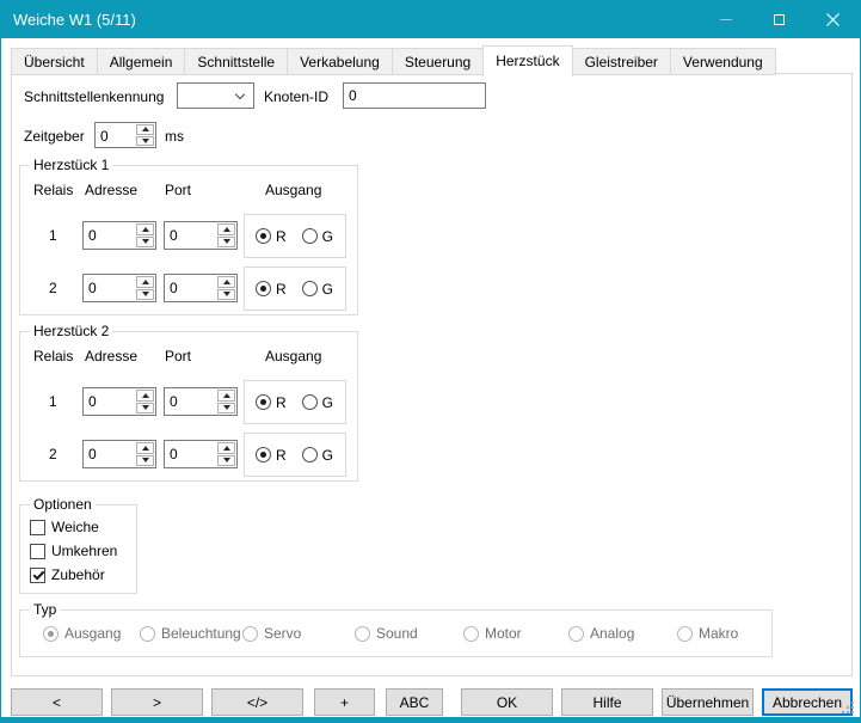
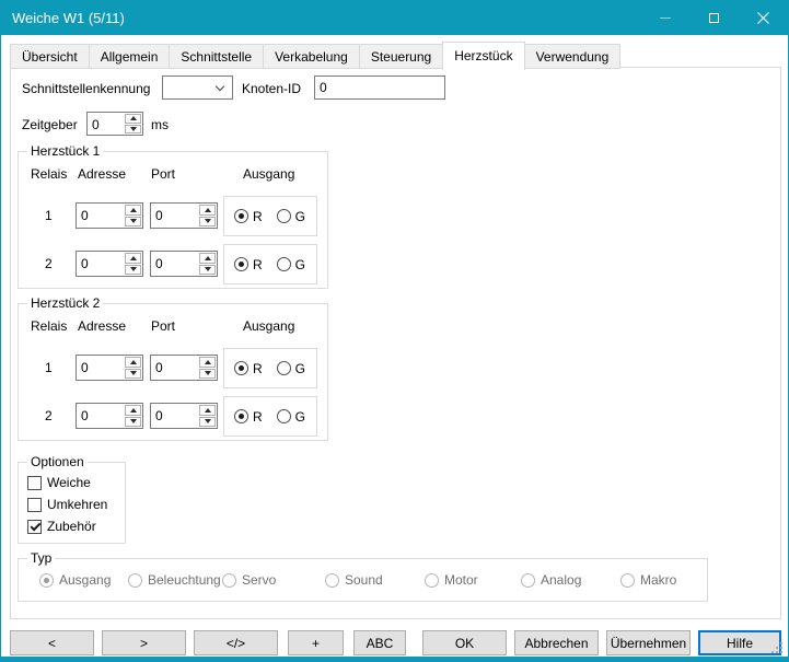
  Weiche W1 (5/11)
  Übersicht
  Allgemein
  Schnittstelle
  Verkabelung
  Steuerung
  Herzstück
- Gleistreiber
  Verwendung
  Schnittstellenkennung
  Knoten-ID
  0
  Zeitgeber
  0
  ms
  Herzstück 1
  Relais
  Adresse
  Port
  Ausgang
  1
  0
  0
  R
  G
  2
  0
  0
  R
  G
  Herzstück 2
  Relais
  Adresse
  Port
  Ausgang
  1
  0
  0
  R
  G
  2
  0
  0
  R
  G
  Optionen
  Weiche
  Umkehren
  Zubehör
  Typ
  Ausgang
  Beleuchtung
  Servo
  Sound
  Motor
  Analog
  Makro
  <
  >
  </>
  +
  ABC
  OK
- Hilfe
+ Abbrechen
  Übernehmen
- Abbrechen
+ Hilfe
